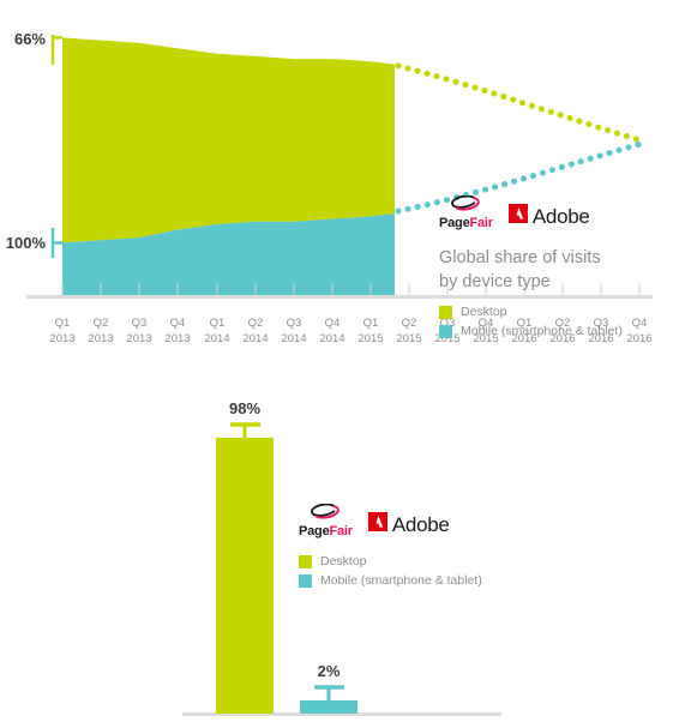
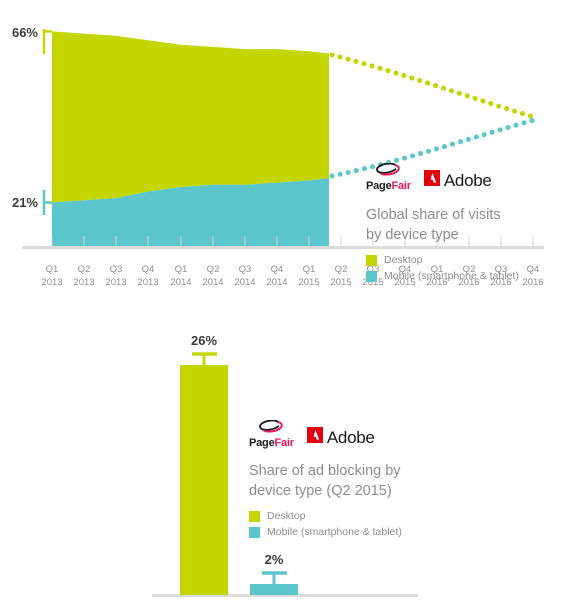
  66%
- 100%
+ 21%
  Q1
  2013
  Q2
  2013
  Q3
  2013
  Q4
  2013
  Q1
  2014
  Q2
  2014
  Q3
  2014
  Q4
  2014
  Q1
  2015
  Q2
  2015
  Q3
  2015
  Q4
  2015
  Q1
  2016
  Q2
  2016
  Q3
  2016
  Q4
  2016
  PageFair
  Adobe
  Global share of visits
  by device type
  Desktop
  Mobile (smartphone & tablet)
- 98%
+ 26%
  2%
  PageFair
  Adobe
+ Share of ad blocking by
+ device type (Q2 2015)
  Desktop
  Mobile (smartphone & tablet)
